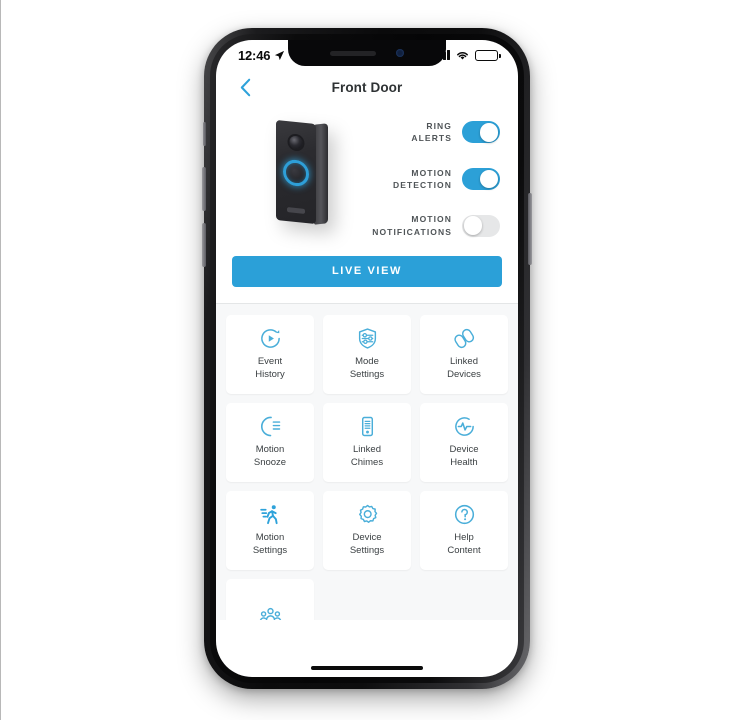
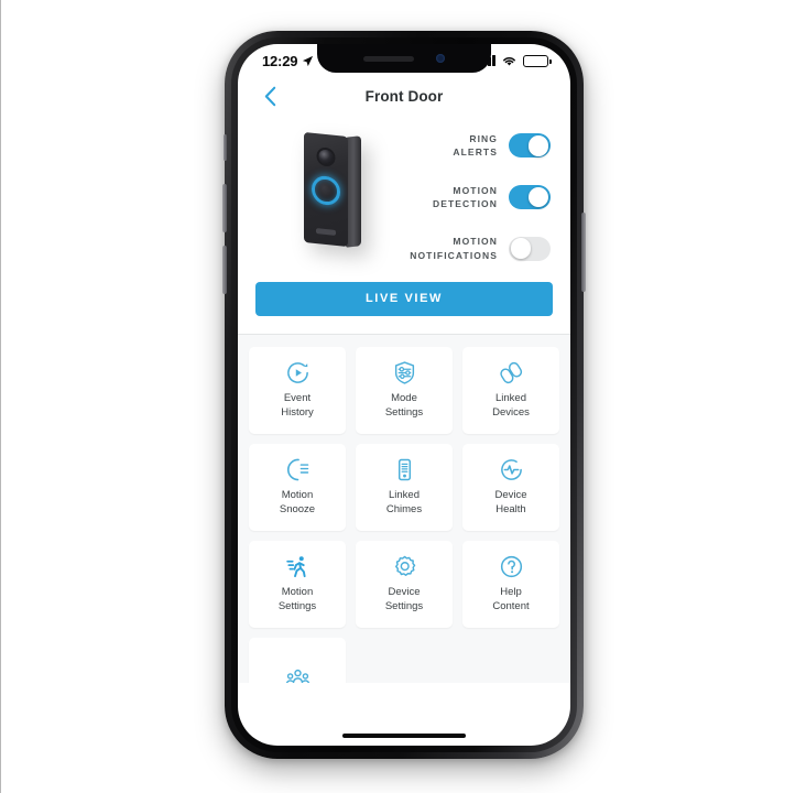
- 12:46
+ 12:29
  Front Door
  RING
  ALERTS
  MOTION
  DETECTION
  MOTION
  NOTIFICATIONS
  LIVE VIEW
  Event
  History
  Mode
  Settings
  Linked
  Devices
  Motion
  Snooze
  Linked
  Chimes
  Device
  Health
  Motion
  Settings
  Device
  Settings
  Help
  Content
